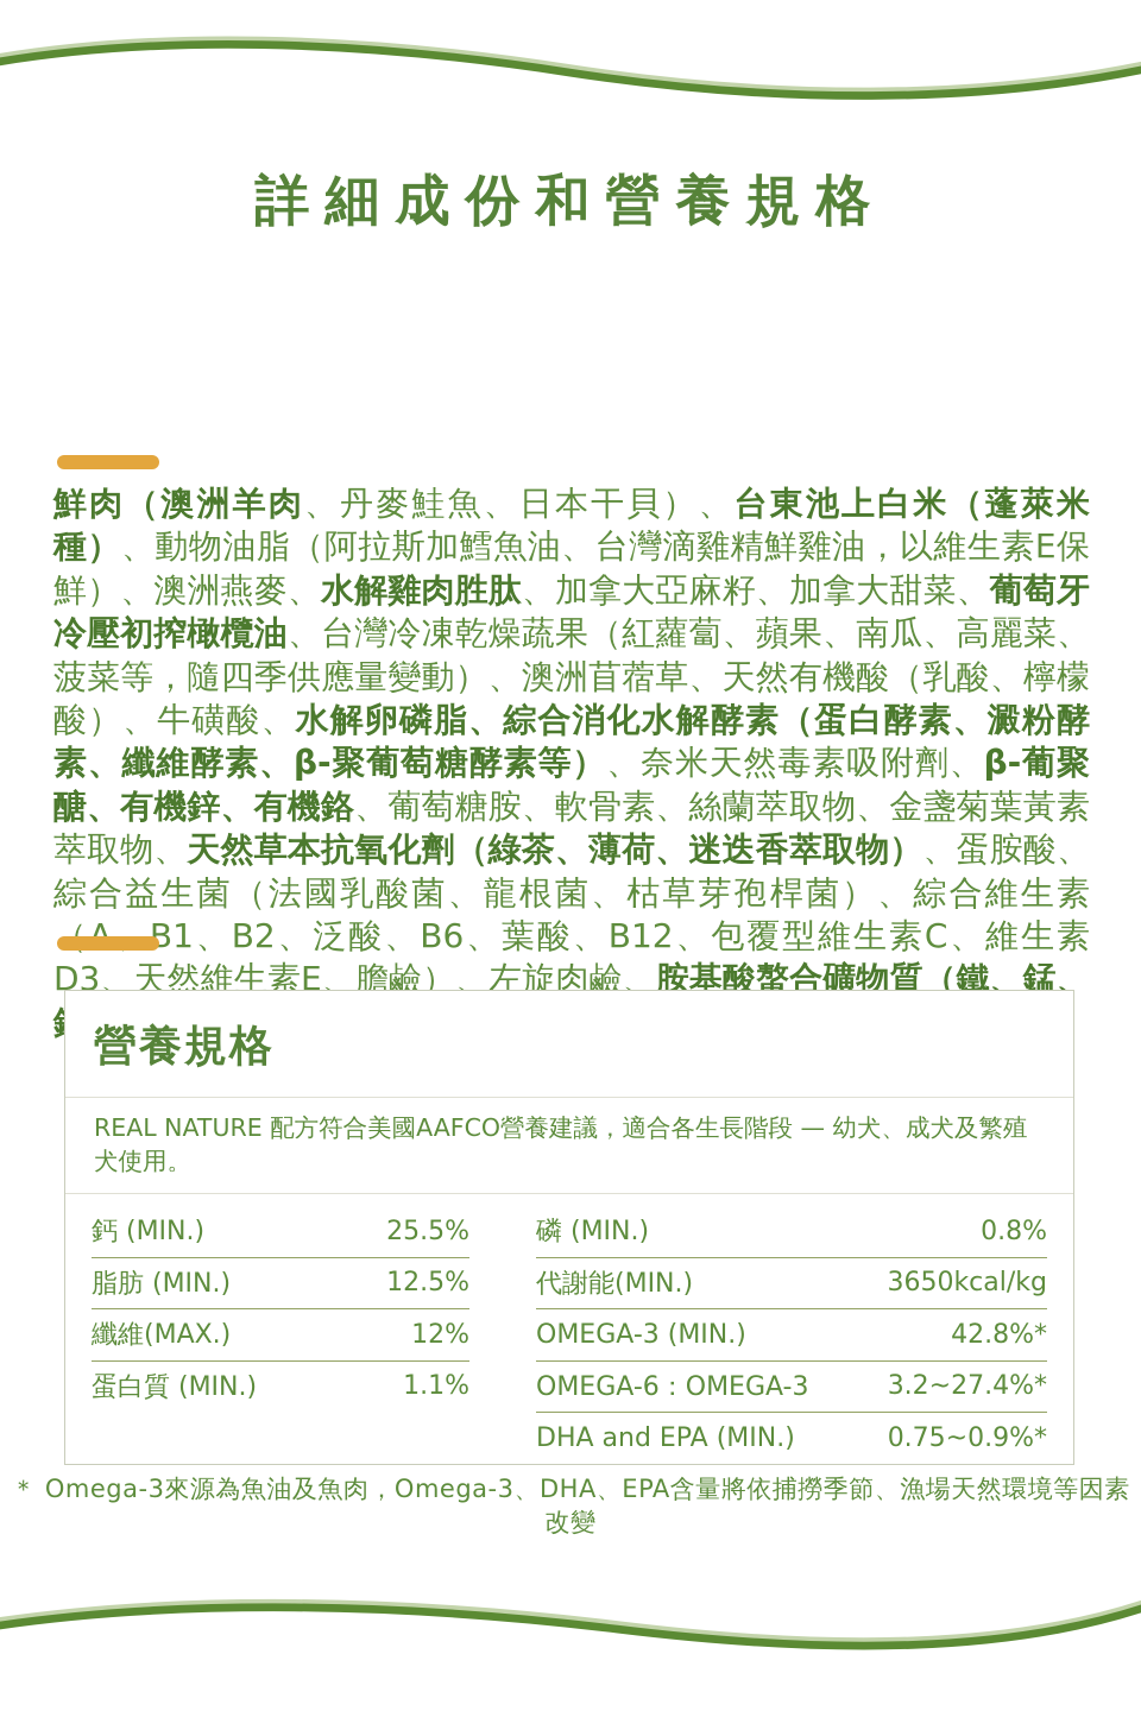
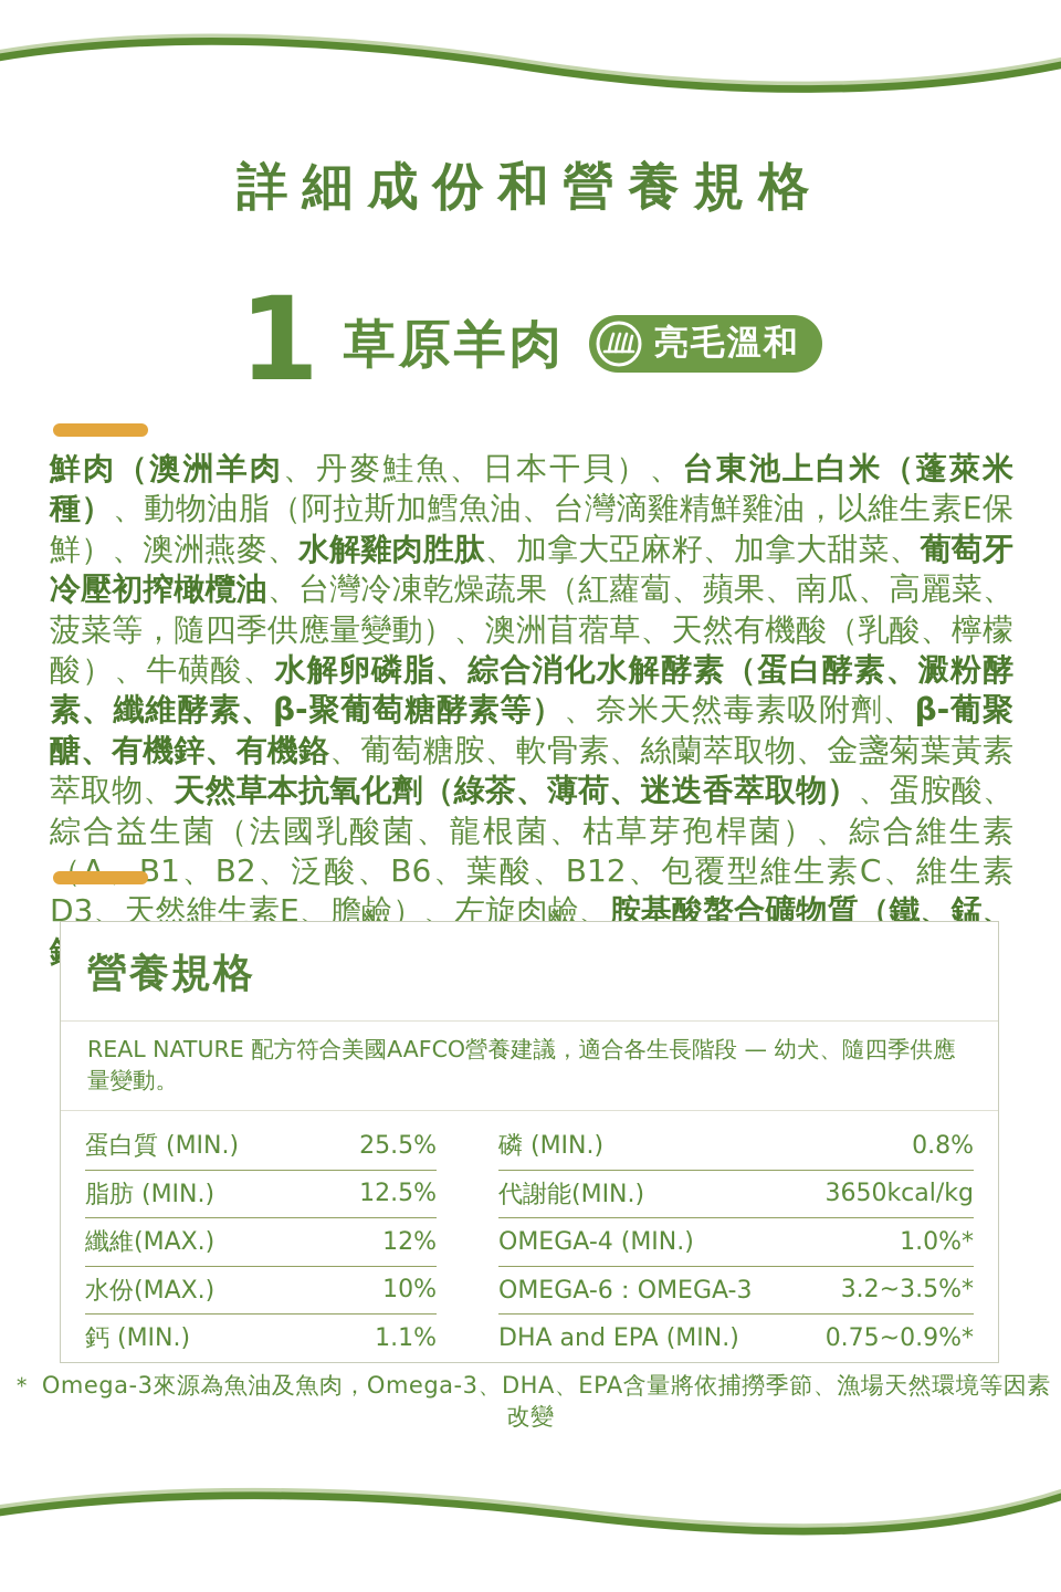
  詳細成份和營養規格
+ 1
+ 草原羊肉
+ 亮毛溫和
  鮮肉（澳洲羊肉、丹麥鮭魚、日本干貝）、台東池上白米（蓬萊米種）、動物油脂（阿拉斯加鱈魚油、台灣滴雞精鮮雞油，以維生素E保鮮）、澳洲燕麥、水解雞肉胜肽、加拿大亞麻籽、加拿大甜菜、葡萄牙冷壓初搾橄欖油、台灣冷凍乾燥蔬果（紅蘿蔔、蘋果、南瓜、高麗菜、菠菜等，隨四季供應量變動）、澳洲苜蓿草、天然有機酸（乳酸、檸檬酸）、牛磺酸、水解卵磷脂、綜合消化水解酵素（蛋白酵素、澱粉酵素、纖維酵素、β-聚葡萄糖酵素等）、奈米天然毒素吸附劑、β-葡聚醣、有機鋅、有機鉻、葡萄糖胺、軟骨素、絲蘭萃取物、金盞菊葉黃素萃取物、天然草本抗氧化劑（綠茶、薄荷、迷迭香萃取物）、蛋胺酸、綜合益生菌（法國乳酸菌、龍根菌、枯草芽孢桿菌）、綜合維生素B1、B2、泛酸、B6、葉酸、B12、包覆型維生素C、維生素D3、天然維生素E、膽鹼）、左旋肉鹼、胺基酸螯合礦物質（鐵、錳、
  營養規格
- REAL NATURE 配方符合美國AAFCO營養建議，適合各生長階段 — 幼犬、成犬及繁殖犬使用。
+ REAL NATURE 配方符合美國AAFCO營養建議，適合各生長階段 — 幼犬、隨四季供應量變動。
- 鈣 (MIN.)
+ 蛋白質 (MIN.)
  25.5%
  脂肪 (MIN.)
  12.5%
  纖維(MAX.)
  12%
+ 水份(MAX.)
+ 10%
- 蛋白質 (MIN.)
+ 鈣 (MIN.)
  1.1%
  磷 (MIN.)
  0.8%
  代謝能(MIN.)
  3650kcal/kg
- OMEGA-3 (MIN.)
+ OMEGA-4 (MIN.)
- 42.8%*
+ 1.0%*
  OMEGA-6：OMEGA-3
- 3.2~27.4%*
+ 3.2~3.5%*
  DHA and EPA (MIN.)
  0.75~0.9%*
  ＊ Omega-3來源為魚油及魚肉，Omega-3、DHA、EPA含量將依捕撈季節、漁場天然環境等因素改變
